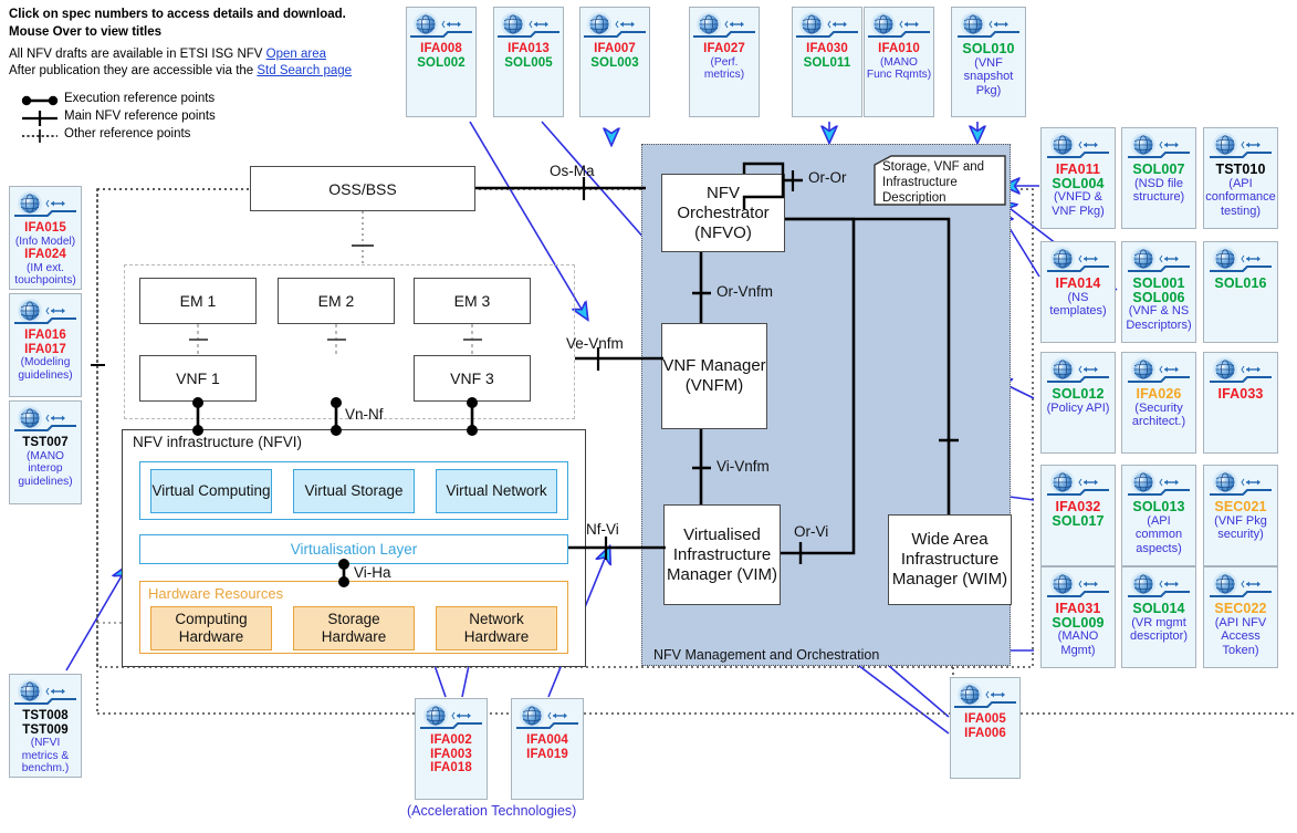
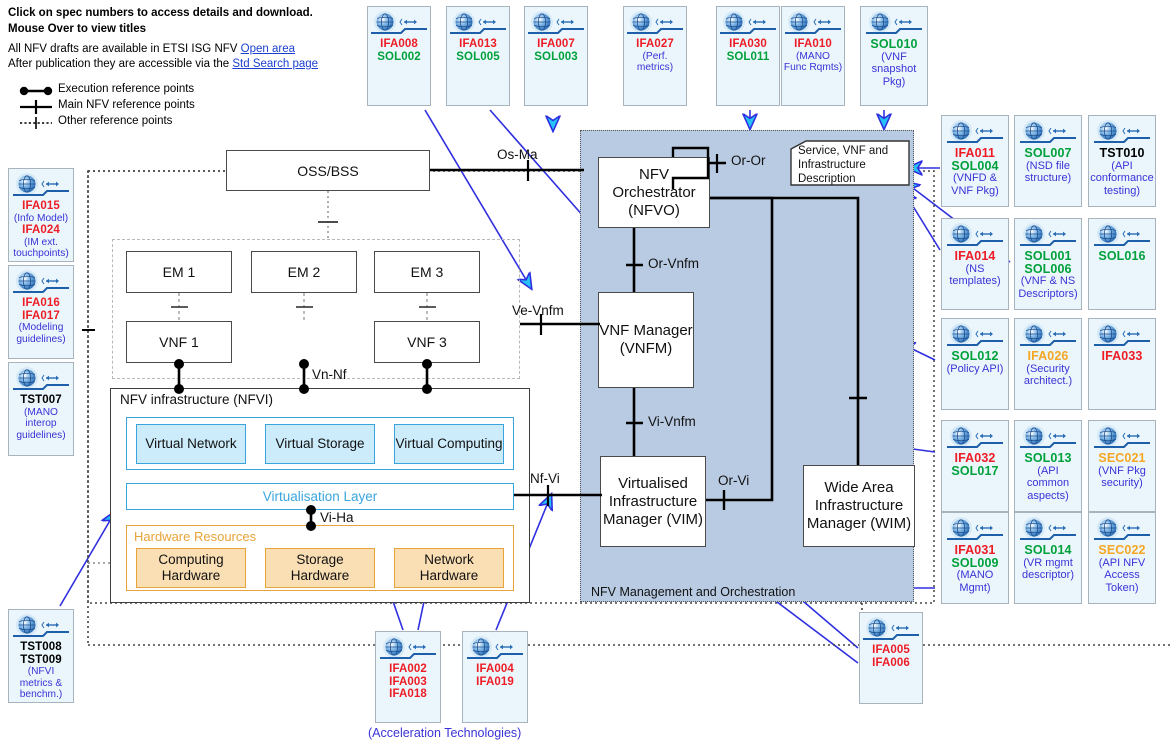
  Click on spec numbers to access details and download.
  Mouse Over to view titles
  All NFV drafts are available in ETSI ISG NFV Open area
  After publication they are accessible via the Std Search page
  Execution reference points
  Main NFV reference points
  Other reference points
  OSS/BSS
  EM 1
  EM 2
  EM 3
  VNF 1
  VNF 3
  NFV infrastructure (NFVI)
- Virtual Computing
+ Virtual Network
  Virtual Storage
- Virtual Network
+ Virtual Computing
  Virtualisation Layer
  Hardware Resources
  Computing Hardware
  Storage Hardware
  Network Hardware
  NFV Management and Orchestration
  NFV Orchestrator (NFVO)
  VNF Manager (VNFM)
  Virtualised Infrastructure Manager (VIM)
  Wide Area Infrastructure Manager (WIM)
- Storage, VNF and Infrastructure Description
+ Service, VNF and Infrastructure Description
  Os-Ma
  Ve-Vnfm
  Nf-Vi
  Vn-Nf
  Vi-Ha
  Or-Or
  Or-Vnfm
  Vi-Vnfm
  Or-Vi
  (Acceleration Technologies)
  IFA008
  SOL002
  IFA013
  SOL005
  IFA007
  SOL003
  IFA027
  (Perf.
  metrics)
  IFA030
  SOL011
  IFA010
  (MANO
  Func Rqmts)
  SOL010
  (VNF
  snapshot
  Pkg)
  IFA015
  (Info Model)
  IFA024
  (IM ext.
  touchpoints)
  IFA016
  IFA017
  (Modeling
  guidelines)
  TST007
  (MANO
  interop
  guidelines)
  TST008
  TST009
  (NFVI
  metrics &
  benchm.)
  IFA011
  SOL004
  (VNFD &
  VNF Pkg)
  SOL007
  (NSD file
  structure)
  TST010
  (API
  conformance
  testing)
  IFA014
  (NS
  templates)
  SOL001
  SOL006
  (VNF & NS
  Descriptors)
  SOL016
  SOL012
  (Policy API)
  IFA026
  (Security
  architect.)
  IFA033
  IFA032
  SOL017
  SOL013
  (API
  common
  aspects)
  SEC021
  (VNF Pkg
  security)
  IFA031
  SOL009
  (MANO Mgmt)
  SOL014
  (VR mgmt
  descriptor)
  SEC022
  (API NFV
  Access
  Token)
  IFA002
  IFA003
  IFA018
  IFA004
  IFA019
  IFA005
  IFA006
